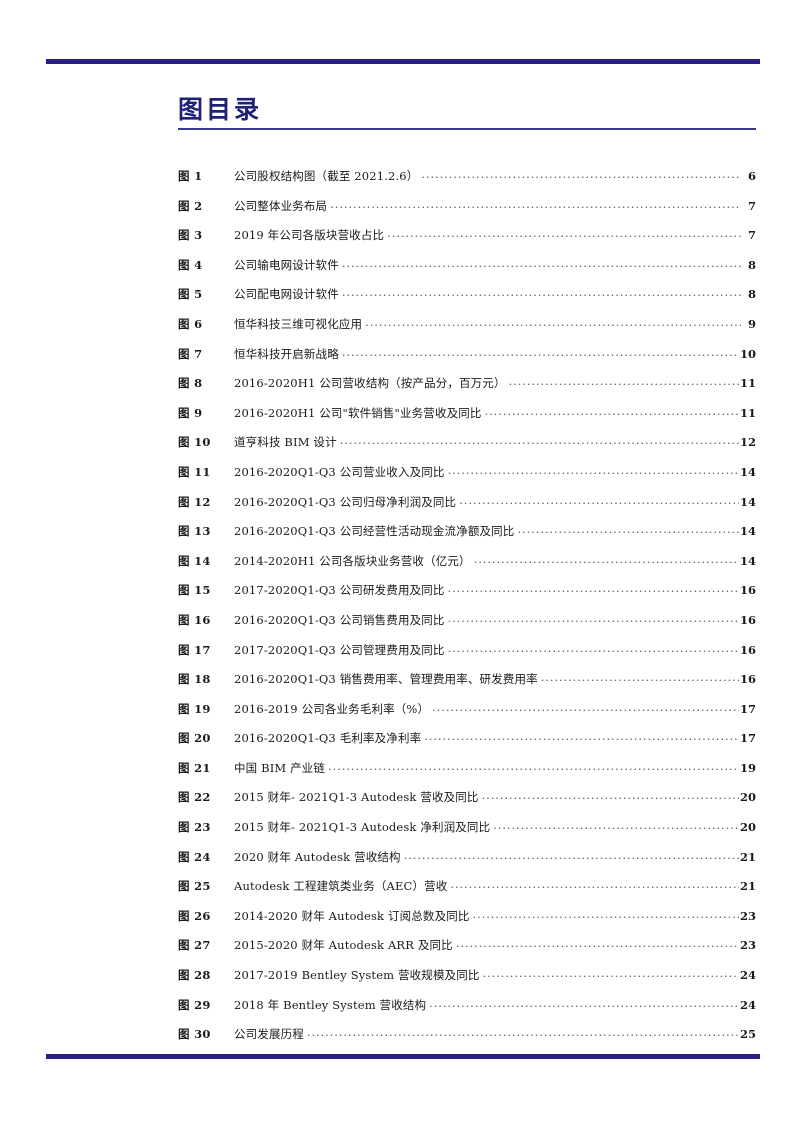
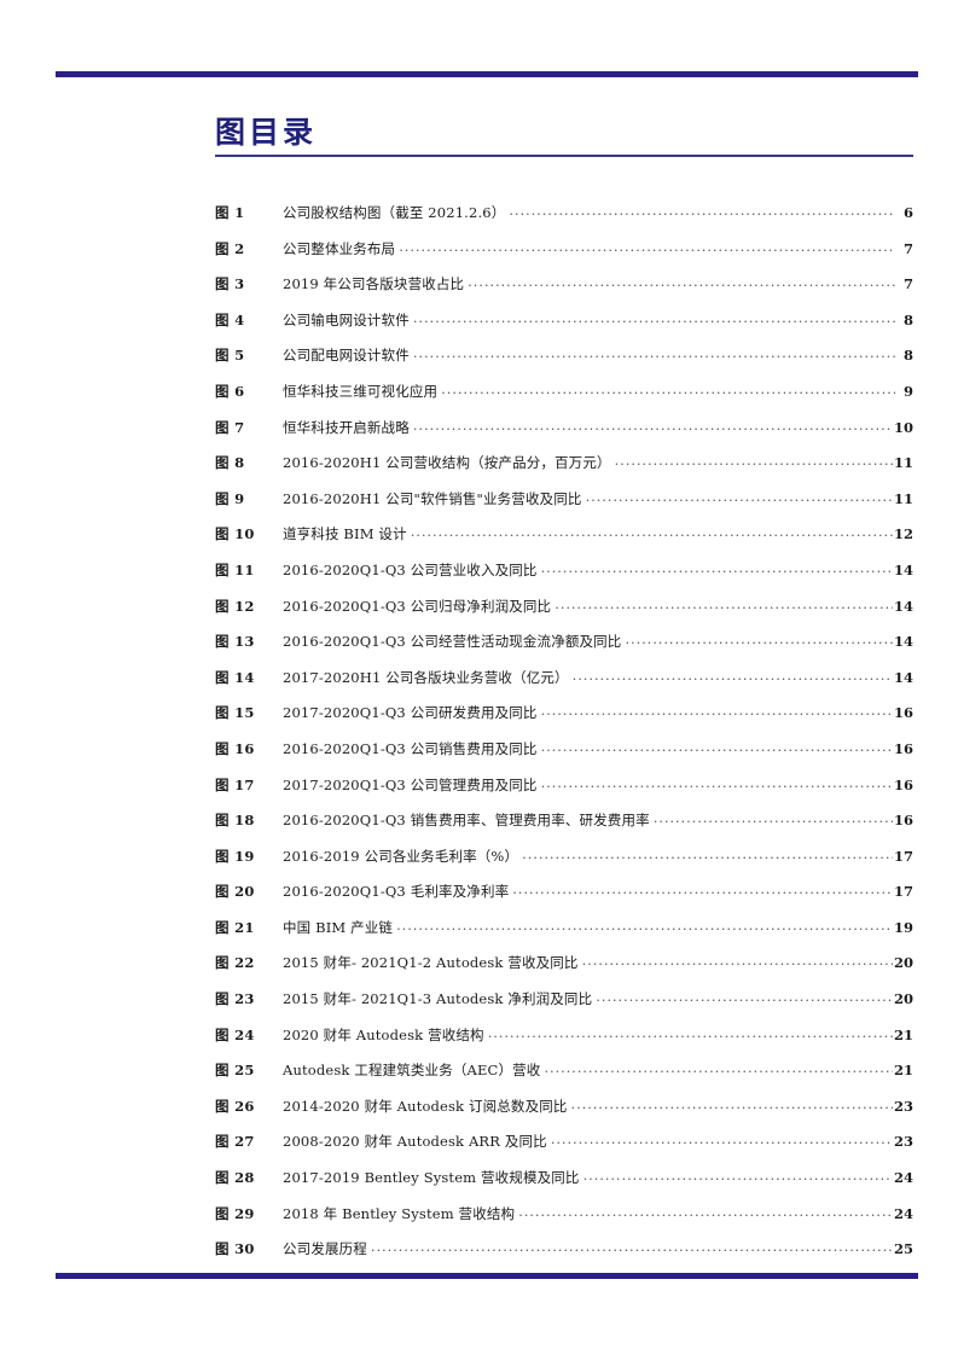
  图目录
  图 1
  公司股权结构图（截至 2021.2.6）
  6
  图 2
  公司整体业务布局
  7
  图 3
  2019 年公司各版块营收占比
  7
  图 4
  公司输电网设计软件
  8
  图 5
  公司配电网设计软件
  8
  图 6
  恒华科技三维可视化应用
  9
  图 7
  恒华科技开启新战略
  10
  图 8
  2016-2020H1 公司营收结构（按产品分，百万元）
  11
  图 9
  2016-2020H1 公司"软件销售"业务营收及同比
  11
  图 10
  道亨科技 BIM 设计
  12
  图 11
  2016-2020Q1-Q3 公司营业收入及同比
  14
  图 12
  2016-2020Q1-Q3 公司归母净利润及同比
  14
  图 13
  2016-2020Q1-Q3 公司经营性活动现金流净额及同比
  14
  图 14
- 2014-2020H1 公司各版块业务营收（亿元）
+ 2017-2020H1 公司各版块业务营收（亿元）
  14
  图 15
  2017-2020Q1-Q3 公司研发费用及同比
  16
  图 16
  2016-2020Q1-Q3 公司销售费用及同比
  16
  图 17
  2017-2020Q1-Q3 公司管理费用及同比
  16
  图 18
  2016-2020Q1-Q3 销售费用率、管理费用率、研发费用率
  16
  图 19
  2016-2019 公司各业务毛利率（%）
  17
  图 20
  2016-2020Q1-Q3 毛利率及净利率
  17
  图 21
  中国 BIM 产业链
  19
  图 22
- 2015 财年- 2021Q1-3 Autodesk 营收及同比
+ 2015 财年- 2021Q1-2 Autodesk 营收及同比
  20
  图 23
  2015 财年- 2021Q1-3 Autodesk 净利润及同比
  20
  图 24
  2020 财年 Autodesk 营收结构
  21
  图 25
  Autodesk 工程建筑类业务（AEC）营收
  21
  图 26
  2014-2020 财年 Autodesk 订阅总数及同比
  23
  图 27
- 2015-2020 财年 Autodesk ARR 及同比
+ 2008-2020 财年 Autodesk ARR 及同比
  23
  图 28
  2017-2019 Bentley System 营收规模及同比
  24
  图 29
  2018 年 Bentley System 营收结构
  24
  图 30
  公司发展历程
  25
